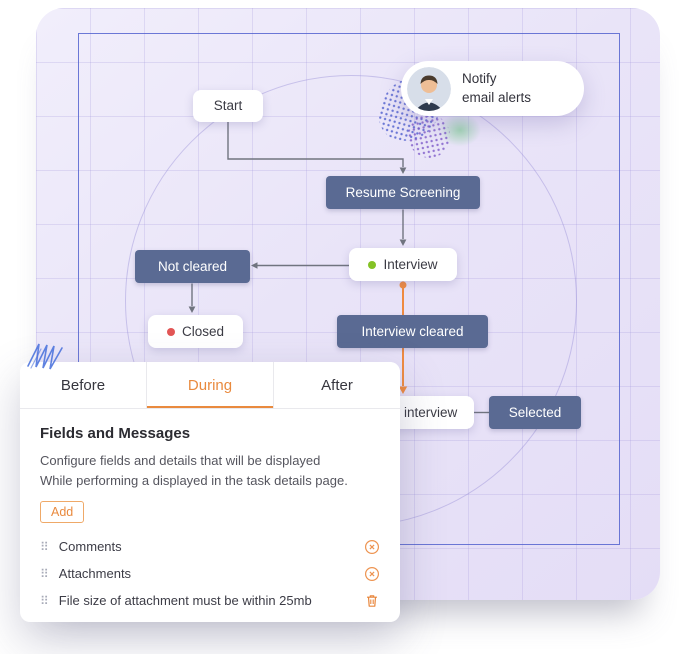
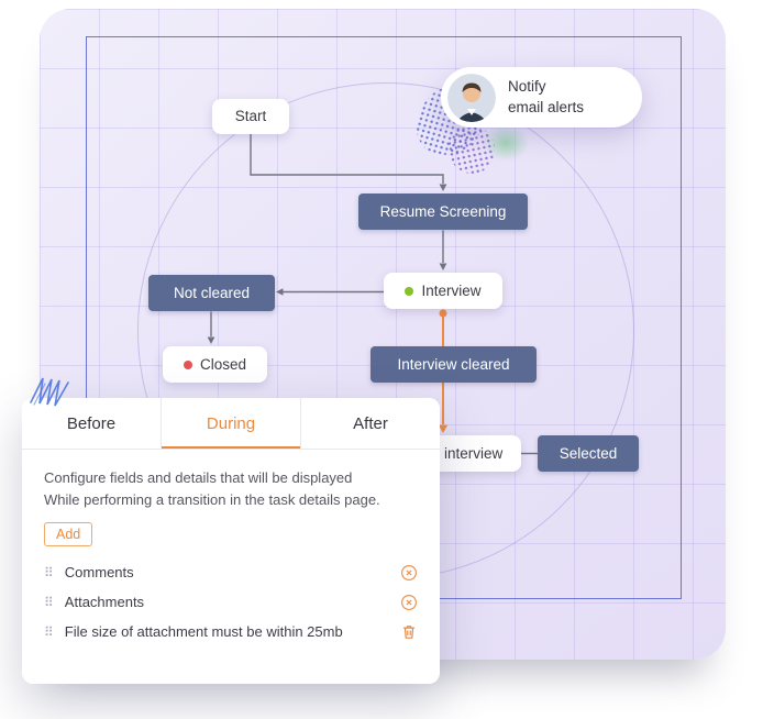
  Start
  Resume Screening
  Not cleared
  Interview
  Closed
  Interview cleared
  interview
  Selected
  Notify
  email alerts
  Before
  During
  After
- Fields and Messages
  Configure fields and details that will be displayed
- While performing a displayed in the task details page.
+ While performing a transition in the task details page.
  Add
  ⠿
  Comments
  ⠿
  Attachments
  ⠿
  File size of attachment must be within 25mb
